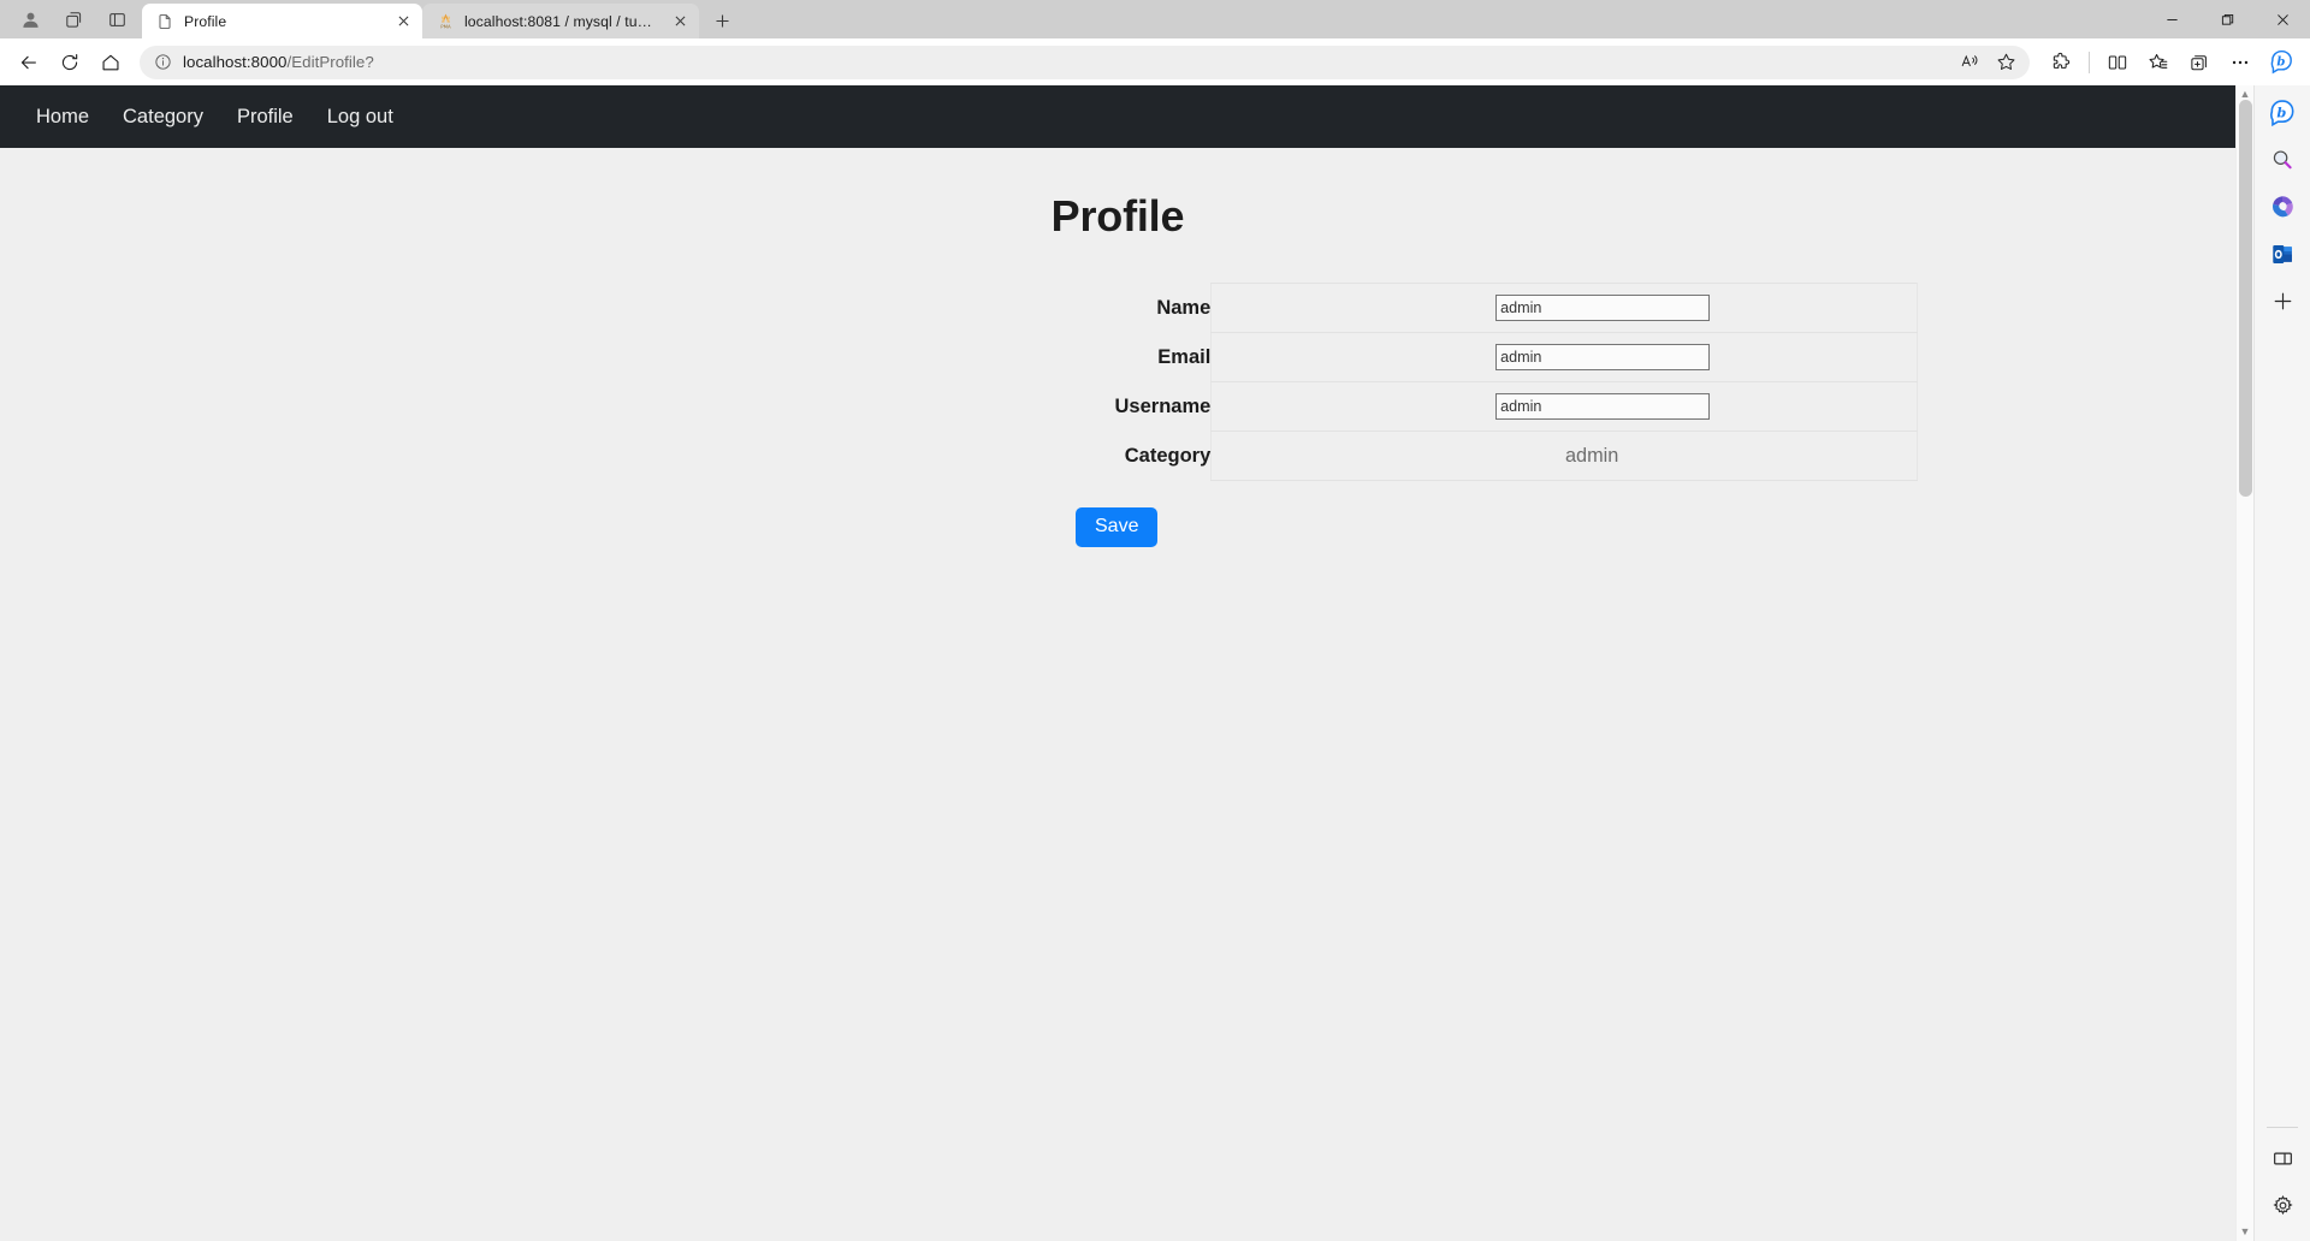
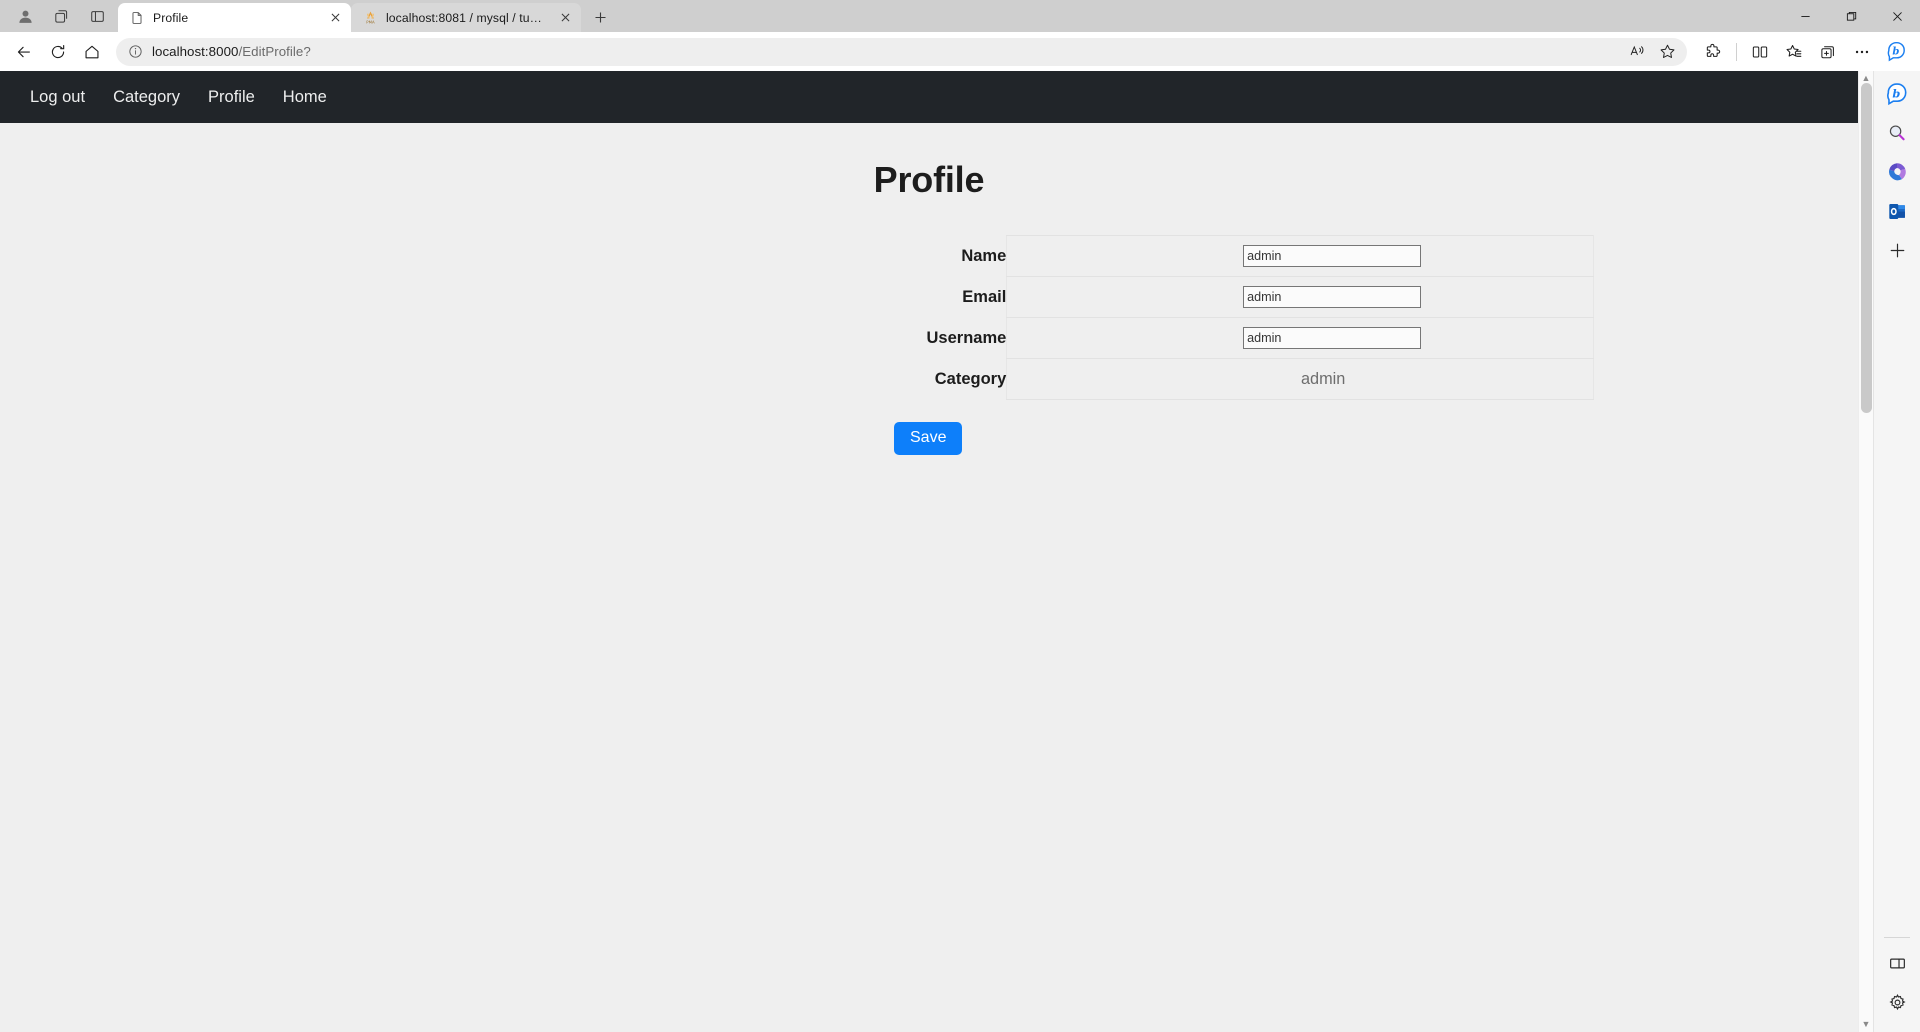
  Profile
  localhost:8081 / mysql / tubes
  localhost:8000/EditProfile?
  b
- Home
+ Log out
  Category
  Profile
- Log out
+ Home
  Profile
  Name	admin
  Email	admin
  Username	admin
  Category	admin
  Save
  ▲
  ▼
  b
